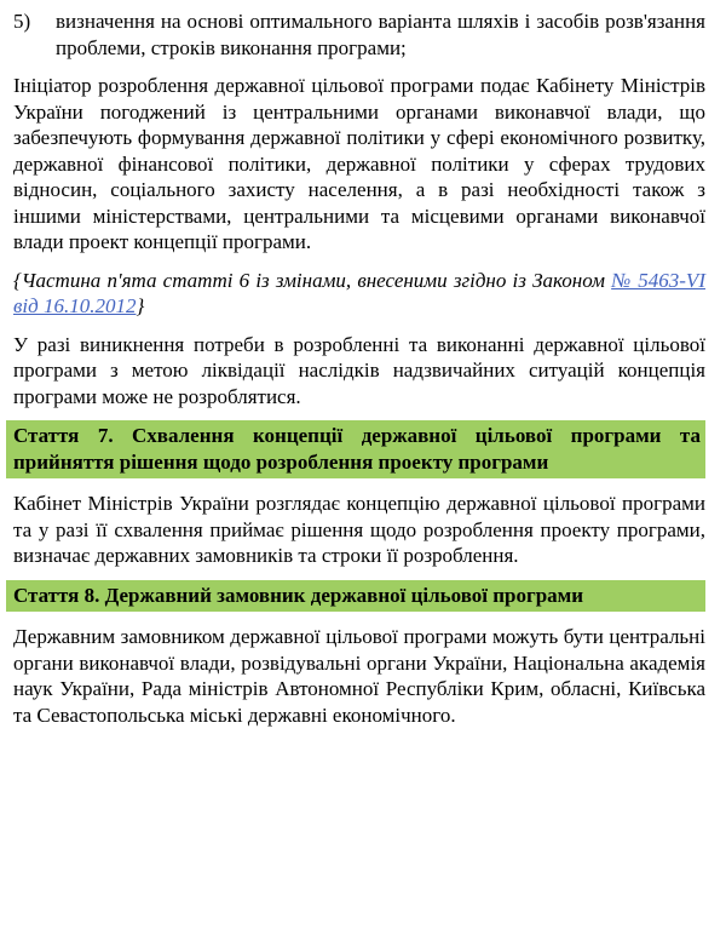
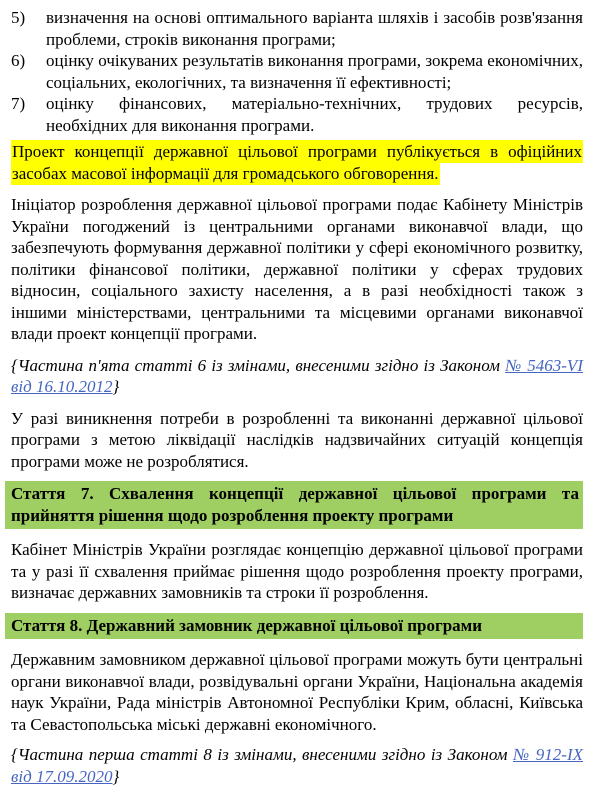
  5)
  визначення на основі оптимального варіанта шляхів і засобів розв'язання проблеми, строків виконання програми;
+ 6)
+ оцінку очікуваних результатів виконання програми, зокрема економічних, соціальних, екологічних, та визначення її ефективності;
+ 7)
+ оцінку фінансових, матеріально-технічних, трудових ресурсів, необхідних для виконання програми.
+ Проект концепції державної цільової програми публікується в офіційних засобах масової інформації для громадського обговорення.
- Ініціатор розроблення державної цільової програми подає Кабінету Міністрів України погоджений із центральними органами виконавчої влади, що забезпечують формування державної політики у сфері економічного розвитку, державної фінансової політики, державної політики у сферах трудових відносин, соціального захисту населення, а в разі необхідності також з іншими міністерствами, центральними та місцевими органами виконавчої влади проект концепції програми.
+ Ініціатор розроблення державної цільової програми подає Кабінету Міністрів України погоджений із центральними органами виконавчої влади, що забезпечують формування державної політики у сфері економічного розвитку, політики фінансової політики, державної політики у сферах трудових відносин, соціального захисту населення, а в разі необхідності також з іншими міністерствами, центральними та місцевими органами виконавчої влади проект концепції програми.
  {Частина п'ята статті 6 із змінами, внесеними згідно із Законом № 5463-VI від 16.10.2012}
  У разі виникнення потреби в розробленні та виконанні державної цільової програми з метою ліквідації наслідків надзвичайних ситуацій концепція програми може не розроблятися.
  Стаття 7. Схвалення концепції державної цільової програми та прийняття рішення щодо розроблення проекту програми
  Кабінет Міністрів України розглядає концепцію державної цільової програми та у разі її схвалення приймає рішення щодо розроблення проекту програми, визначає державних замовників та строки її розроблення.
  Стаття 8. Державний замовник державної цільової програми
  Державним замовником державної цільової програми можуть бути центральні органи виконавчої влади, розвідувальні органи України, Національна академія наук України, Рада міністрів Автономної Республіки Крим, обласні, Київська та Севастопольська міські державні економічного.
+ {Частина перша статті 8 із змінами, внесеними згідно із Законом № 912-IX від 17.09.2020}
